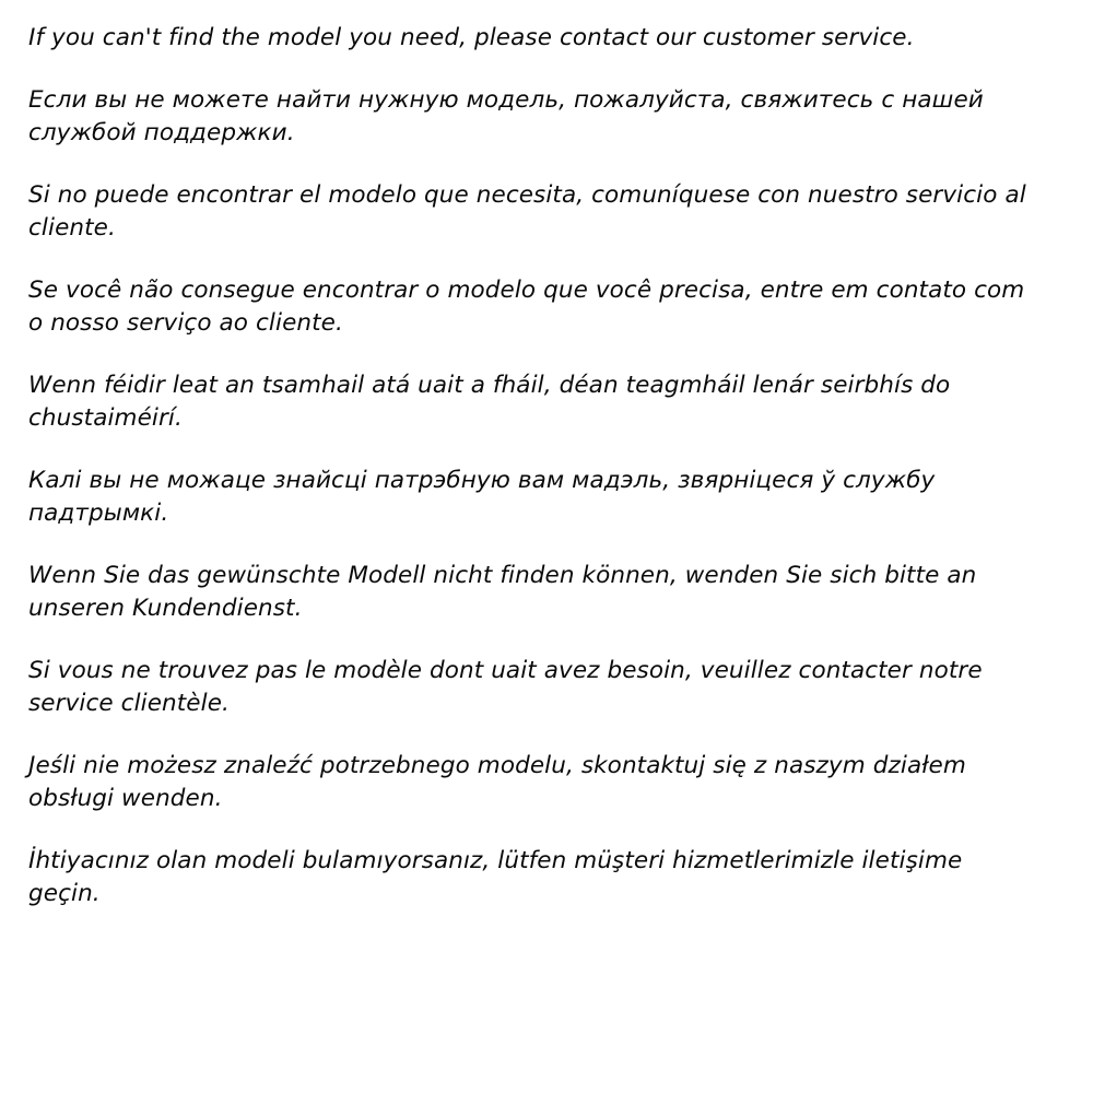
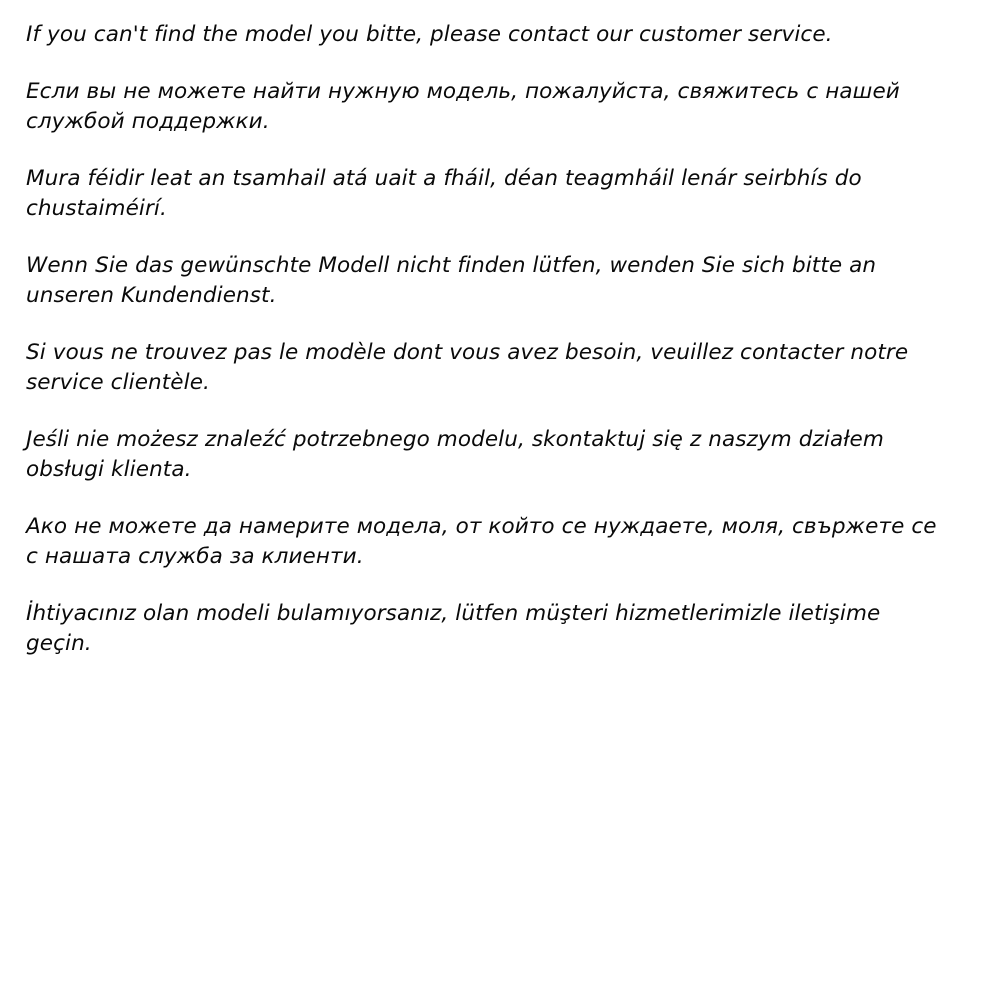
- If you can't find the model you need, please contact our customer service.
+ If you can't find the model you bitte, please contact our customer service.
  Если вы не можете найти нужную модель, пожалуйста, свяжитесь с нашей службой поддержки.
- Si no puede encontrar el modelo que necesita, comuníquese con nuestro servicio al cliente.
- Se você não consegue encontrar o modelo que você precisa, entre em contato com o nosso serviço ao cliente.
- Wenn féidir leat an tsamhail atá uait a fháil, déan teagmháil lenár seirbhís do chustaiméirí.
+ Mura féidir leat an tsamhail atá uait a fháil, déan teagmháil lenár seirbhís do chustaiméirí.
- Калі вы не можаце знайсці патрэбную вам мадэль, звярніцеся ў службу падтрымкі.
- Wenn Sie das gewünschte Modell nicht finden können, wenden Sie sich bitte an unseren Kundendienst.
+ Wenn Sie das gewünschte Modell nicht finden lütfen, wenden Sie sich bitte an unseren Kundendienst.
- Si vous ne trouvez pas le modèle dont uait avez besoin, veuillez contacter notre service clientèle.
+ Si vous ne trouvez pas le modèle dont vous avez besoin, veuillez contacter notre service clientèle.
- Jeśli nie możesz znaleźć potrzebnego modelu, skontaktuj się z naszym działem obsługi wenden.
+ Jeśli nie możesz znaleźć potrzebnego modelu, skontaktuj się z naszym działem obsługi klienta.
+ Ако не можете да намерите модела, от който се нуждаете, моля, свържете се с нашата служба за клиенти.
  İhtiyacınız olan modeli bulamıyorsanız, lütfen müşteri hizmetlerimizle iletişime geçin.
